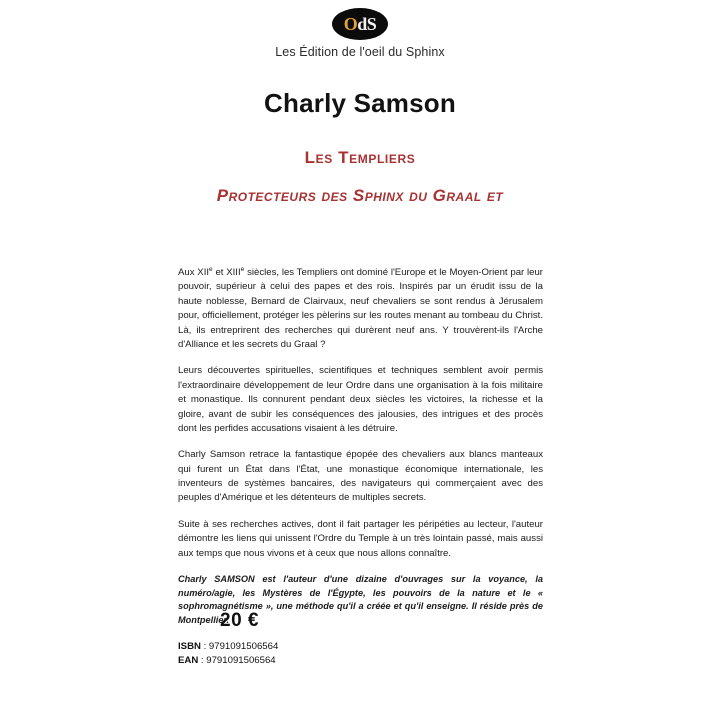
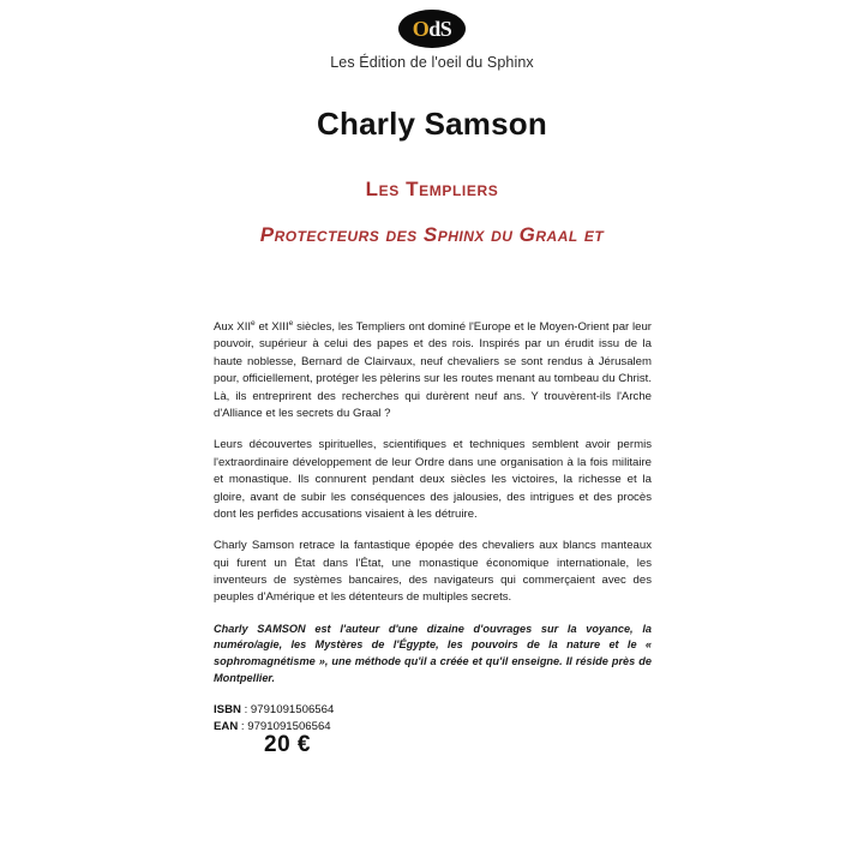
  O
  dS
  Les Édition de l'oeil du Sphinx
  Charly Samson
  Les Templiers
  Protecteurs des Sphinx du Graal et
  Aux XII et XIII siècles, les Templiers ont dominé l'Europe et le Moyen-Orient par leur pouvoir, supérieur à celui des papes et des rois. Inspirés par un érudit issu de la haute noblesse, Bernard de Clairvaux, neuf chevaliers se sont rendus à Jérusalem pour, officiellement, protéger les pèlerins sur les routes menant au tombeau du Christ. Là, ils entreprirent des recherches qui durèrent neuf ans. Y trouvèrent-ils l'Arche d'Alliance et les secrets du Graal ?
  Leurs découvertes spirituelles, scientifiques et techniques semblent avoir permis l'extraordinaire développement de leur Ordre dans une organisation à la fois militaire et monastique. Ils connurent pendant deux siècles les victoires, la richesse et la gloire, avant de subir les conséquences des jalousies, des intrigues et des procès dont les perfides accusations visaient à les détruire.
  Charly Samson retrace la fantastique épopée des chevaliers aux blancs manteaux qui furent un État dans l'État, une monastique économique internationale, les inventeurs de systèmes bancaires, des navigateurs qui commerçaient avec des peuples d'Amérique et les détenteurs de multiples secrets.
- Suite à ses recherches actives, dont il fait partager les péripéties au lecteur, l'auteur démontre les liens qui unissent l'Ordre du Temple à un très lointain passé, mais aussi aux temps que nous vivons et à ceux que nous allons connaître.
  Charly SAMSON est l'auteur d'une dizaine d'ouvrages sur la voyance, la numéro/agie, les Mystères de l'Égypte, les pouvoirs de la nature et le « sophromagnétisme », une méthode qu'il a créée et qu'il enseigne. Il réside près de Montpellier.
  ISBN : 9791091506564
  EAN : 9791091506564
  20 €
